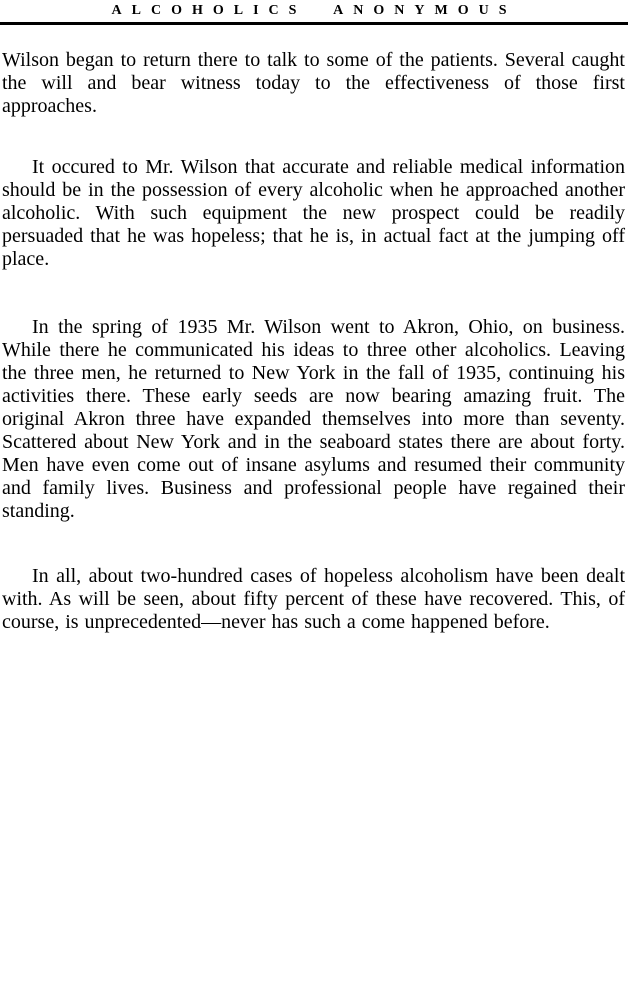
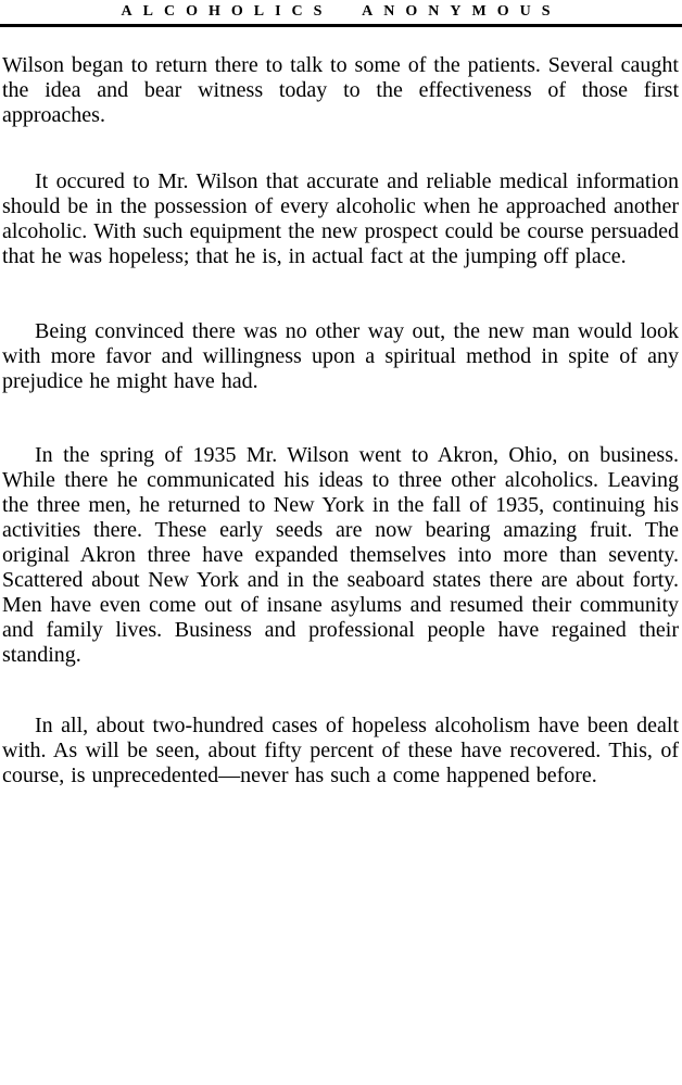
  ALCOHOLICS ANONYMOUS
- Wilson began to return there to talk to some of the patients. Several caught the will and bear witness today to the effectiveness of those first approaches.
+ Wilson began to return there to talk to some of the patients. Several caught the idea and bear witness today to the effectiveness of those first approaches.
- It occured to Mr. Wilson that accurate and reliable medical information should be in the possession of every alcoholic when he approached another alcoholic. With such equipment the new prospect could be readily persuaded that he was hopeless; that he is, in actual fact at the jumping off place.
+ It occured to Mr. Wilson that accurate and reliable medical information should be in the possession of every alcoholic when he approached another alcoholic. With such equipment the new prospect could be course persuaded that he was hopeless; that he is, in actual fact at the jumping off place.
+ Being convinced there was no other way out, the new man would look with more favor and willingness upon a spiritual method in spite of any prejudice he might have had.
  In the spring of 1935 Mr. Wilson went to Akron, Ohio, on business. While there he communicated his ideas to three other alcoholics. Leaving the three men, he returned to New York in the fall of 1935, continuing his activities there. These early seeds are now bearing amazing fruit. The original Akron three have expanded themselves into more than seventy. Scattered about New York and in the seaboard states there are about forty. Men have even come out of insane asylums and resumed their community and family lives. Business and professional people have regained their standing.
  In all, about two-hundred cases of hopeless alcoholism have been dealt with. As will be seen, about fifty percent of these have recovered. This, of course, is unprecedented—never has such a come happened before.
